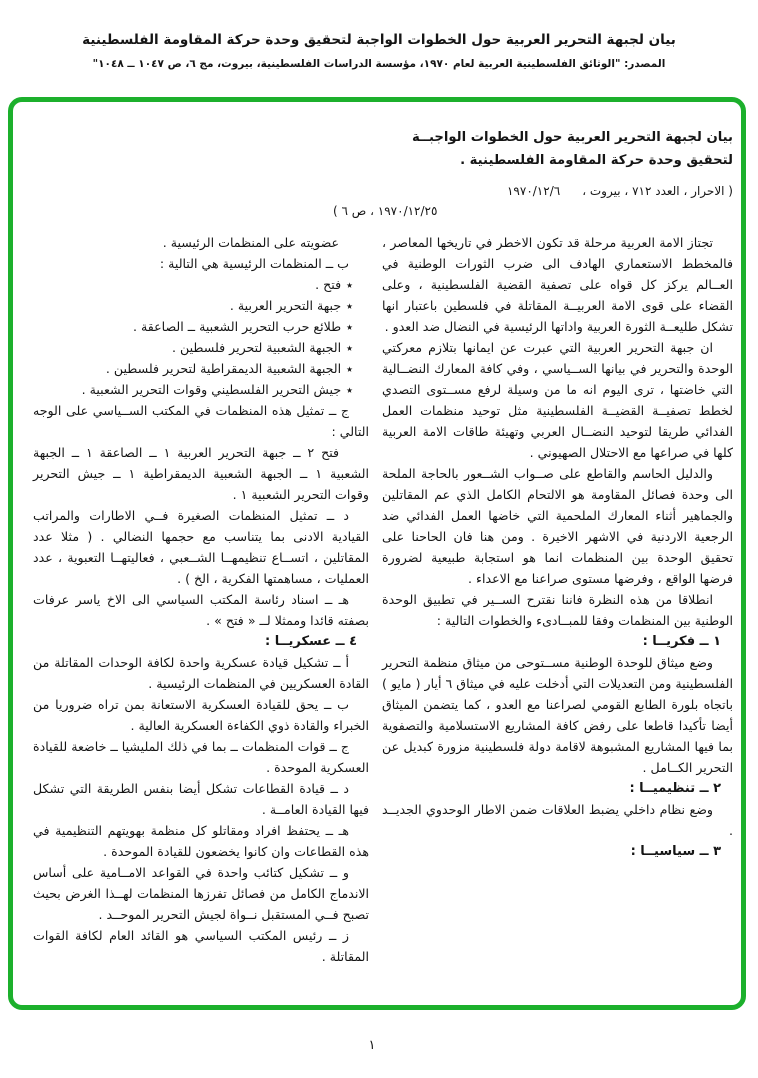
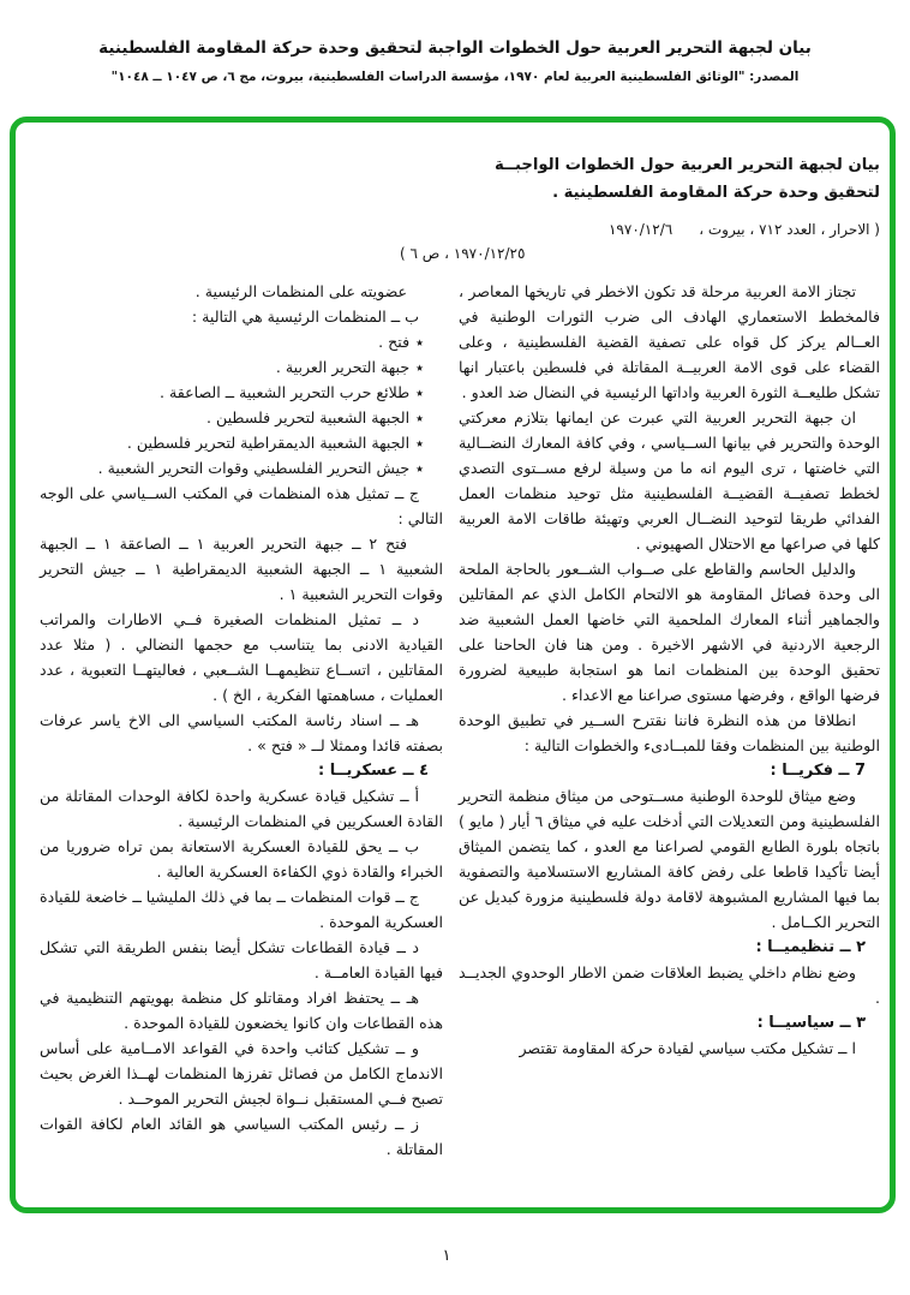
  بيان لجبهة التحرير العربية حول الخطوات الواجبة لتحقيق وحدة حركة المقاومة الفلسطينية
  المصدر: "الوثائق الفلسطينية العربية لعام ١٩٧٠، مؤسسة الدراسات الفلسطينية، بيروت، مج ٦، ص ١٠٤٧ ــ ١٠٤٨"
  بيان لجبهة التحرير العربية حول الخطوات الواجبــة
  لتحقيق وحدة حركة المقاومة الفلسطينية .
  ( الاحرار ، العدد ٧١٢ ، بيروت ،
  ١٩٧٠/١٢/٦
  ١٩٧٠/١٢/٢٥ ، ص ٦ )
  تجتاز الامة العربية مرحلة قد تكون الاخطر في تاريخها المعاصر ، فالمخطط الاستعماري الهادف الى ضرب الثورات الوطنية في العــالم يركز كل قواه على تصفية القضية الفلسطينية ، وعلى القضاء على قوى الامة العربيــة المقاتلة في فلسطين باعتبار انها تشكل طليعــة الثورة العربية واداتها الرئيسية في النضال ضد العدو .
  ان جبهة التحرير العربية التي عبرت عن ايمانها بتلازم معركتي الوحدة والتحرير في بيانها الســياسي ، وفي كافة المعارك النضــالية التي خاضتها ، ترى اليوم انه ما من وسيلة لرفع مســتوى التصدي لخطط تصفيــة القضيــة الفلسطينية مثل توحيد منظمات العمل الفدائي طريقا لتوحيد النضــال العربي وتهيئة طاقات الامة العربية كلها في صراعها مع الاحتلال الصهيوني .
- والدليل الحاسم والقاطع على صــواب الشــعور بالحاجة الملحة الى وحدة فصائل المقاومة هو الالتحام الكامل الذي عم المقاتلين والجماهير أثناء المعارك الملحمية التي خاضها العمل الفدائي ضد الرجعية الاردنية في الاشهر الاخيرة . ومن هنا فان الحاحنا على تحقيق الوحدة بين المنظمات انما هو استجابة طبيعية لضرورة فرضها الواقع ، وفرضها مستوى صراعنا مع الاعداء .
+ والدليل الحاسم والقاطع على صــواب الشــعور بالحاجة الملحة الى وحدة فصائل المقاومة هو الالتحام الكامل الذي عم المقاتلين والجماهير أثناء المعارك الملحمية التي خاضها العمل الشعبية ضد الرجعية الاردنية في الاشهر الاخيرة . ومن هنا فان الحاحنا على تحقيق الوحدة بين المنظمات انما هو استجابة طبيعية لضرورة فرضها الواقع ، وفرضها مستوى صراعنا مع الاعداء .
  انطلاقا من هذه النظرة فاننا نقترح الســير في تطبيق الوحدة الوطنية بين المنظمات وفقا للمبــادىء والخطوات التالية :
- ١ ــ فكريــا :
+ 7 ــ فكريــا :
  وضع ميثاق للوحدة الوطنية مســتوحى من ميثاق منظمة التحرير الفلسطينية ومن التعديلات التي أدخلت عليه في ميثاق ٦ أيار ( مايو ) باتجاه بلورة الطابع القومي لصراعنا مع العدو ، كما يتضمن الميثاق أيضا تأكيدا قاطعا على رفض كافة المشاريع الاستسلامية والتصفوية بما فيها المشاريع المشبوهة لاقامة دولة فلسطينية مزورة كبديل عن التحرير الكــامل .
  ٢ ــ تنظيميــا :
  وضع نظام داخلي يضبط العلاقات ضمن الاطار الوحدوي الجديــد .
  ٣ ــ سياسيــا :
+ ا ــ تشكيل مكتب سياسي لقيادة حركة المقاومة تقتصر
  عضويته على المنظمات الرئيسية .
  ب ــ المنظمات الرئيسية هي التالية :
  ٭فتح .
  ٭جبهة التحرير العربية .
  ٭طلائع حرب التحرير الشعبية ــ الصاعقة .
  ٭الجبهة الشعبية لتحرير فلسطين .
  ٭الجبهة الشعبية الديمقراطية لتحرير فلسطين .
  ٭جيش التحرير الفلسطيني وقوات التحرير الشعبية .
  ج ــ تمثيل هذه المنظمات في المكتب الســياسي على الوجه التالي :
  فتح ٢ ــ جبهة التحرير العربية ١ ــ الصاعقة ١ ــ الجبهة الشعبية ١ ــ الجبهة الشعبية الديمقراطية ١ ــ جيش التحرير وقوات التحرير الشعبية ١ .
  د ــ تمثيل المنظمات الصغيرة فــي الاطارات والمراتب القيادية الادنى بما يتناسب مع حجمها النضالي . ( مثلا عدد المقاتلين ، اتســاع تنظيمهــا الشــعبي ، فعاليتهــا التعبوية ، عدد العمليات ، مساهمتها الفكرية ، الخ ) .
  هـ ــ اسناد رئاسة المكتب السياسي الى الاخ ياسر عرفات بصفته قائدا وممثلا لــ « فتح » .
  ٤ ــ عسكريــا :
  أ ــ تشكيل قيادة عسكرية واحدة لكافة الوحدات المقاتلة من القادة العسكريين في المنظمات الرئيسية .
  ب ــ يحق للقيادة العسكرية الاستعانة بمن تراه ضروريا من الخبراء والقادة ذوي الكفاءة العسكرية العالية .
  ج ــ قوات المنظمات ــ بما في ذلك المليشيا ــ خاضعة للقيادة العسكرية الموحدة .
  د ــ قيادة القطاعات تشكل أيضا بنفس الطريقة التي تشكل فيها القيادة العامــة .
  هـ ــ يحتفظ افراد ومقاتلو كل منظمة بهويتهم التنظيمية في هذه القطاعات وان كانوا يخضعون للقيادة الموحدة .
  و ــ تشكيل كتائب واحدة في القواعد الامــامية على أساس الاندماج الكامل من فصائل تفرزها المنظمات لهــذا الغرض بحيث تصبح فــي المستقبل نــواة لجيش التحرير الموحــد .
  ز ــ رئيس المكتب السياسي هو القائد العام لكافة القوات المقاتلة .
  ١
